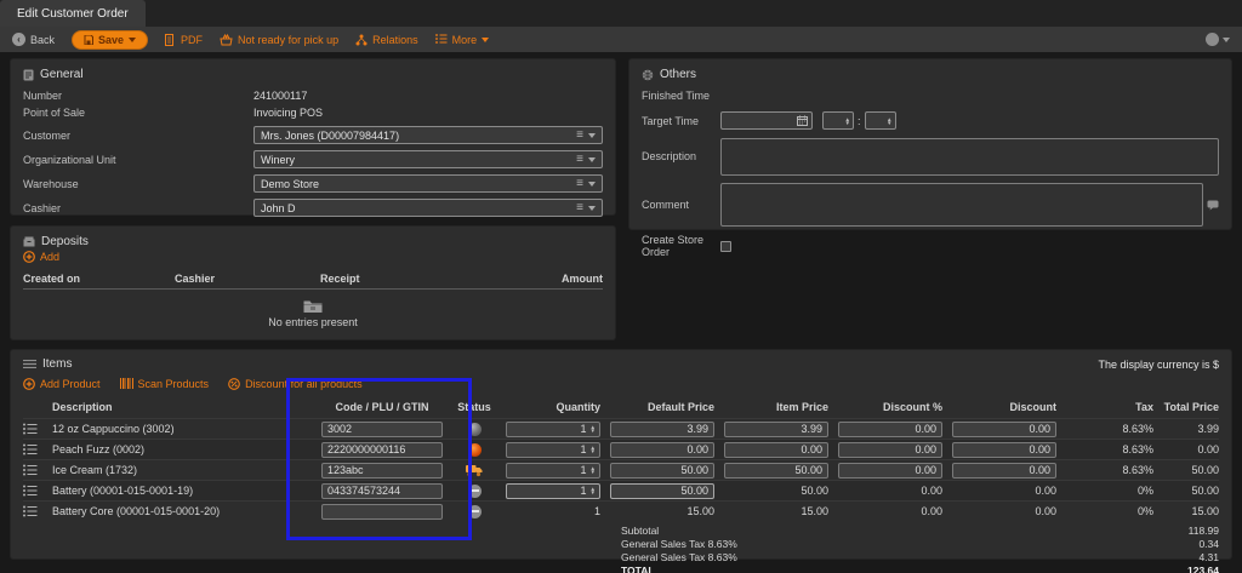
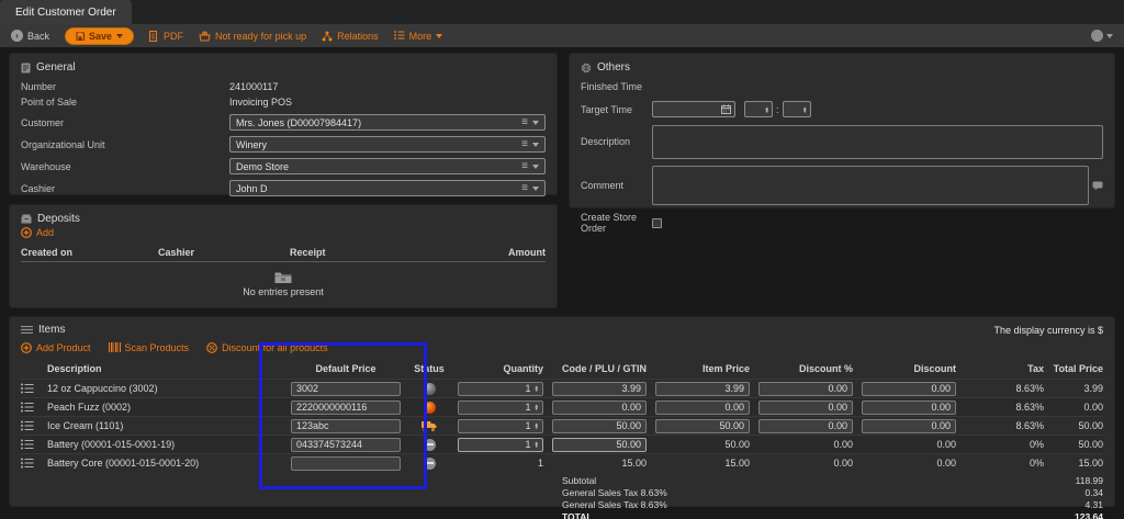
  Edit Customer Order
  ‹
  Back
  Save
  PDF
  Not ready for pick up
  Relations
  More
  General
  Number
  241000117
  Point of Sale
  Invoicing POS
  Customer
  Mrs. Jones (D00007984417)
  ≡
  Organizational Unit
  Winery
  ≡
  Warehouse
  Demo Store
  ≡
  Cashier
  John D
  ≡
  Others
  Finished Time
  Target Time
  :
  Description
  Comment
  Create Store Order
  Deposits
  Add
  Created on
  Cashier
  Receipt
  Amount
  No entries present
  Items
  The display currency is $
  Add Product
  Scan Products
  Discount for all products
  Description
- Code / PLU / GTIN
+ Default Price
  Status
  Quantity
- Default Price
+ Code / PLU / GTIN
  Item Price
  Discount %
  Discount
  Tax
  Total Price
  12 oz Cappuccino (3002)
  3002
  1
  3.99
  3.99
  0.00
  0.00
  8.63%
  3.99
  Peach Fuzz (0002)
  2220000000116
  1
  0.00
  0.00
  0.00
  0.00
  8.63%
  0.00
- Ice Cream (1732)
+ Ice Cream (1101)
  123abc
  1
  50.00
  50.00
  0.00
  0.00
  8.63%
  50.00
  Battery (00001-015-0001-19)
  043374573244
  1
  50.00
  50.00
  0.00
  0.00
  0%
  50.00
  Battery Core (00001-015-0001-20)
  1
  15.00
  15.00
  0.00
  0.00
  0%
  15.00
  Subtotal
  118.99
  General Sales Tax 8.63%
  0.34
  General Sales Tax 8.63%
  4.31
  TOTAL
  123.64
